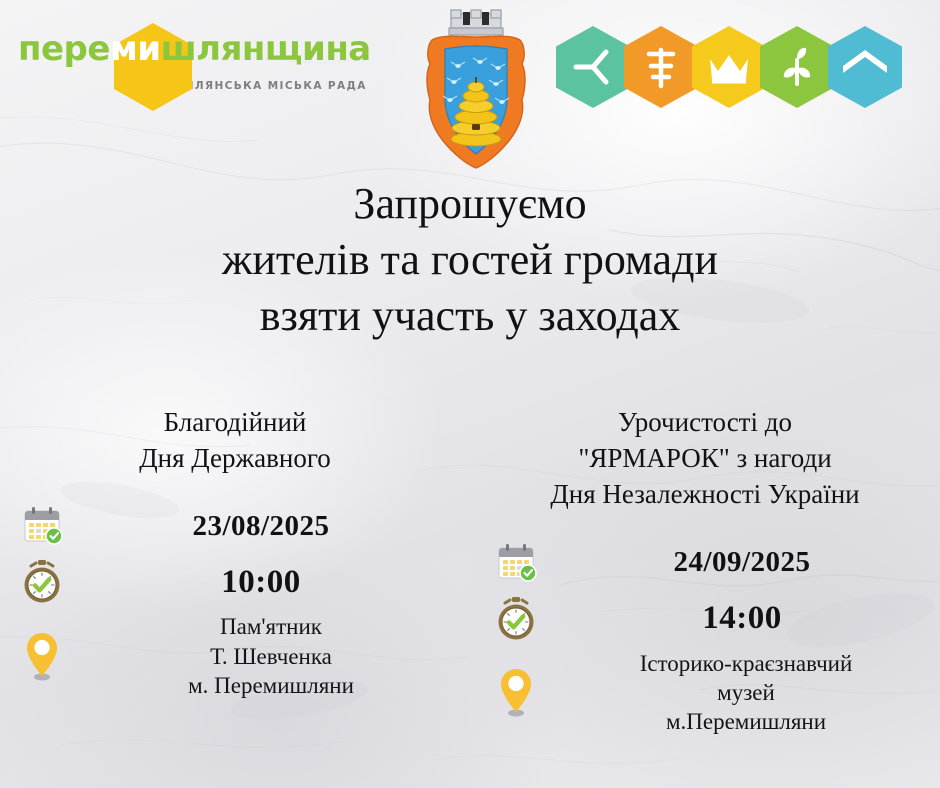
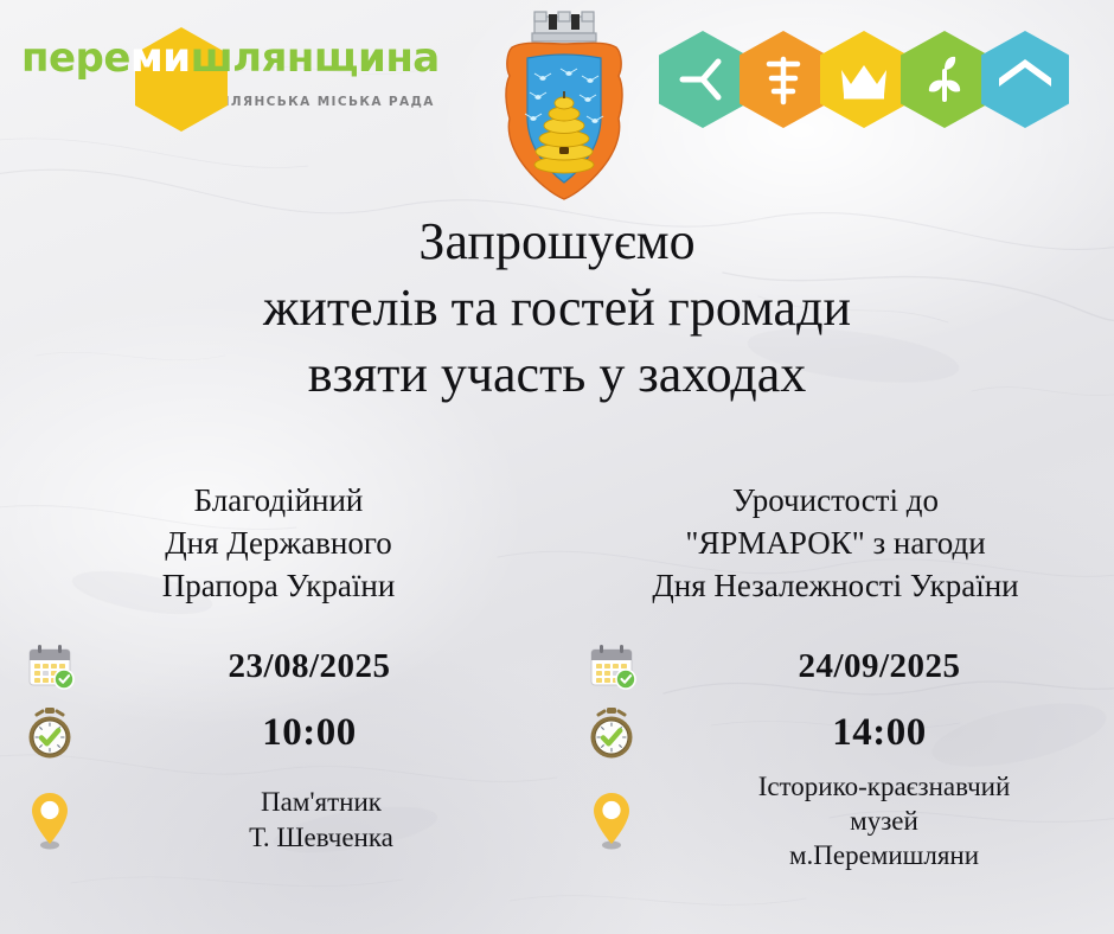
  перемишлянщина
  ЛЯНСЬКА МІСЬКА РАДА
  Запрошуємо
  жителів та гостей громади
  взяти участь у заходах
  Благодійний
  Дня Державного
+ Прапора України
  23/08/2025
  10:00
  Пам'ятник
  Т. Шевченка
- м. Перемишляни
  Урочистості до
  "ЯРМАРОК" з нагоди
  Дня Незалежності України
  24/09/2025
  14:00
  Історико-краєзнавчий
  музей
  м.Перемишляни
